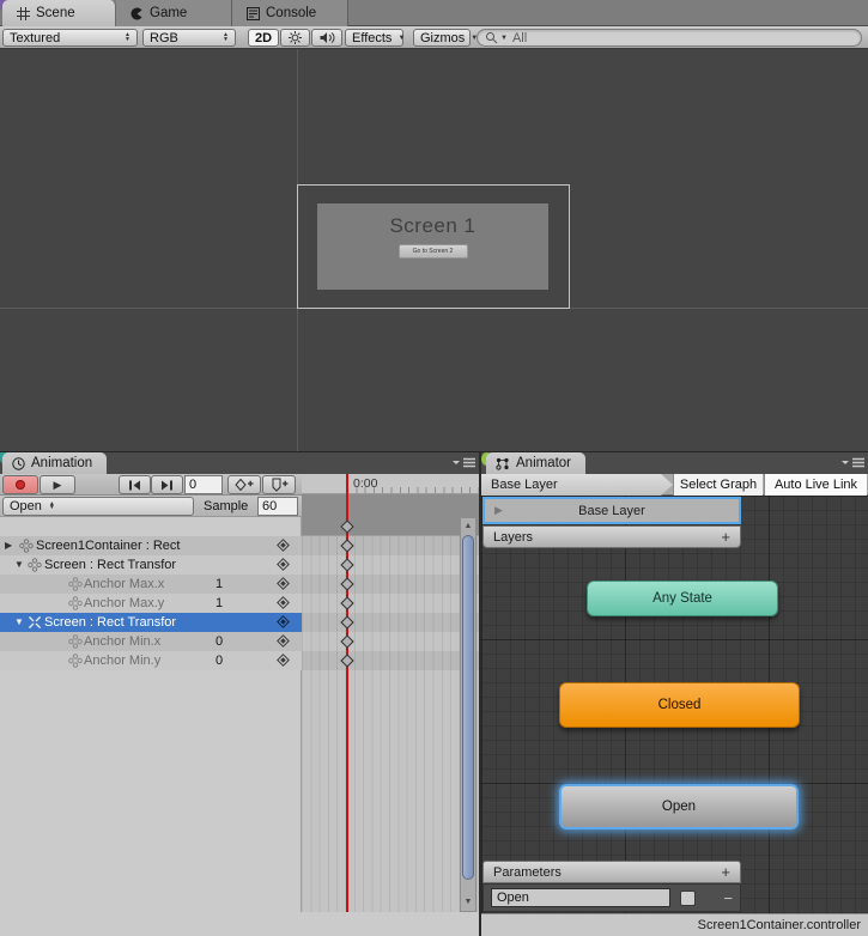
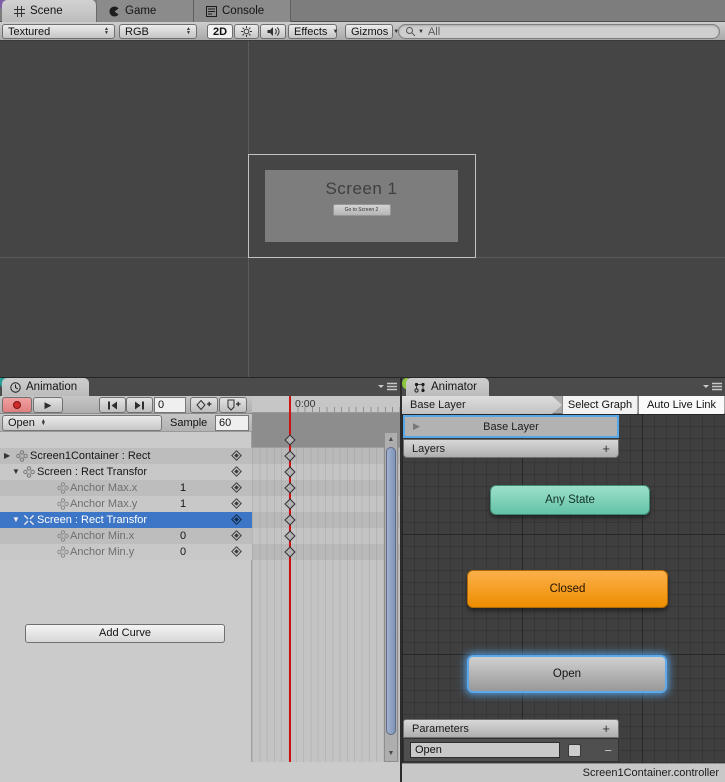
  Scene
  Game
  Console
  Textured
  RGB
  2D
  Effects
  Gizmos
  All
  Screen 1
  Animation
  ▶
  0
  0:00
  Open
  Sample
  60
  ▶
  Screen1Container : Rect
  ▼
  Screen : Rect Transfor
  Anchor Max.x
  1
  Anchor Max.y
  1
  ▼
  Screen : Rect Transfor
  Anchor Min.x
  0
  Anchor Min.y
  0
+ Add Curve
  Animator
  Base Layer
  Select Graph
  Auto Live Link
  ▶
  Base Layer
  Layers
  +
  Any State
  Closed
  Open
  Parameters
  +
  Open
  −
  Screen1Container.controller
